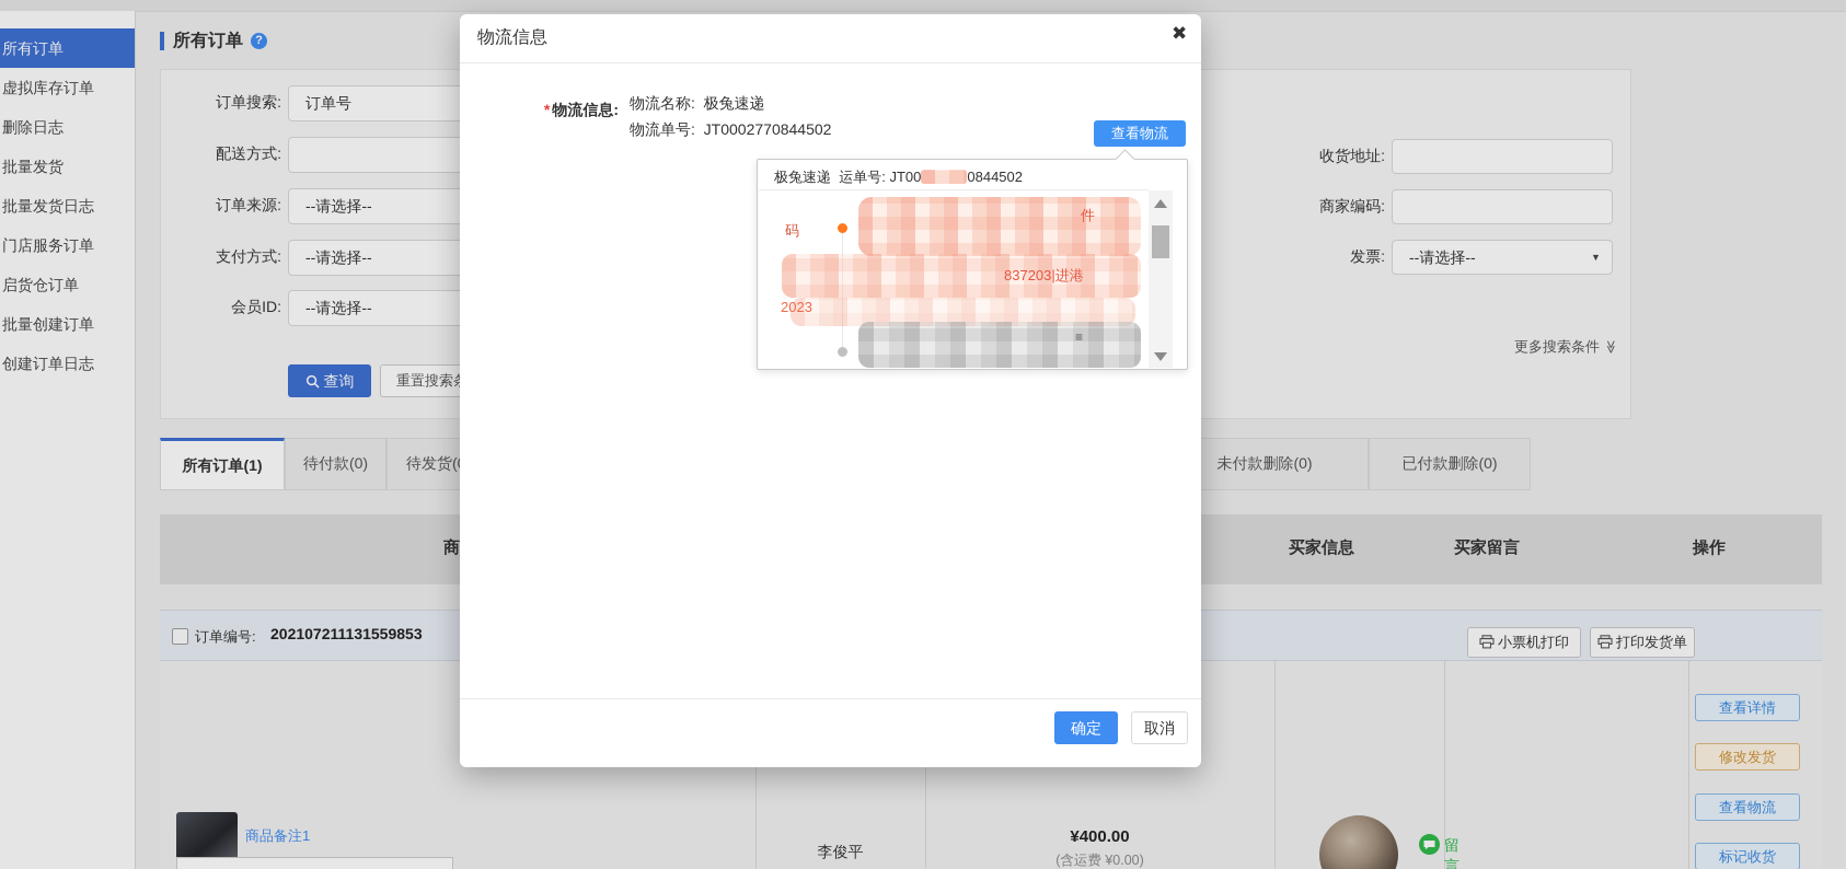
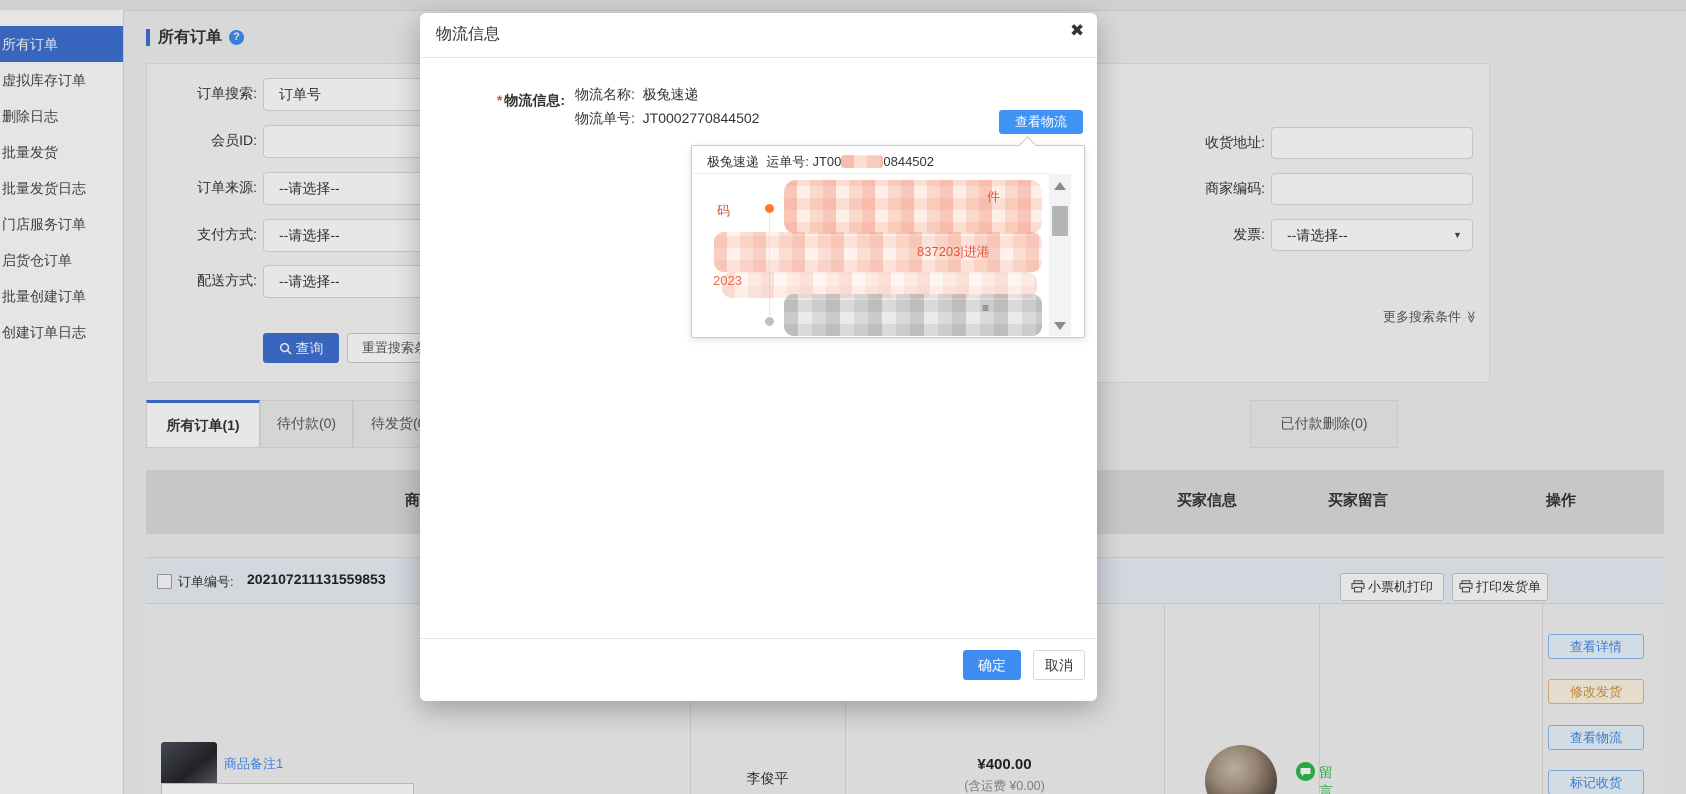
  所有订单
  虚拟库存订单
  删除日志
  批量发货
  批量发货日志
  门店服务订单
  启货仓订单
  批量创建订单
  创建订单日志
  所有订单
  ?
  订单搜索:
  订单号
- 配送方式:
+ 会员ID:
  订单来源:
  --请选择--
  支付方式:
  --请选择--
- 会员ID:
+ 配送方式:
  --请选择--
  查询
  收货地址:
  商家编码:
  发票:
  --请选择--
  ▼
  所有订单(1)
  待付款(0)
- 未付款删除(0)
  已付款删除(0)
  买家信息
  买家留言
  操作
  订单编号:
  202107211131559853
  小票机打印
  打印发货单
  商品备注1
  李俊平
  ¥400.00
  (含运费 ¥0.00)
  留言
  查看详情
  修改发货
  查看物流
  标记收货
  物流信息
  ✖
  * 物流信息:
  物流名称: 极兔速递
  物流单号: JT0002770844502
  查看物流
  极兔速递 运单号: JT00 0844502
  件
  码
  837203|进港
  2023
  ≡
  确定
  取消
